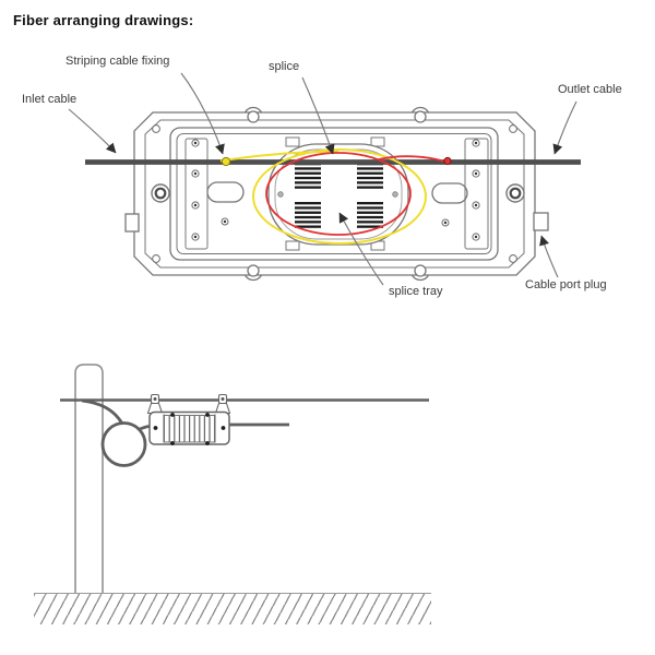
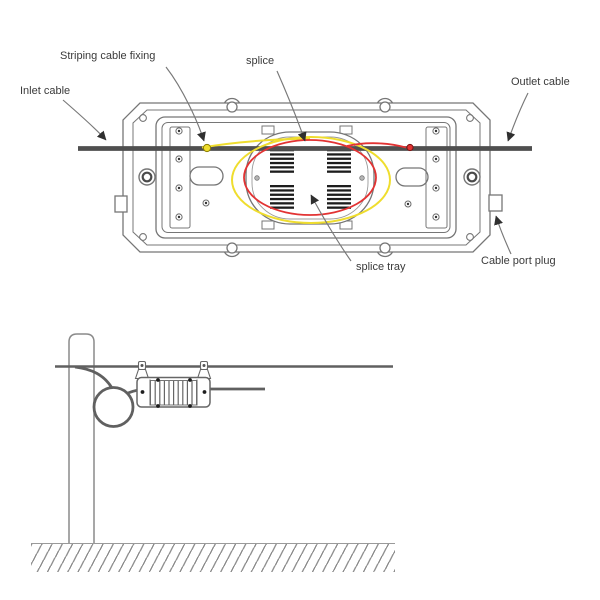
- Fiber arranging drawings:
  Striping cable fixing
  splice
  Inlet cable
  Outlet cable
  splice tray
  Cable port plug
